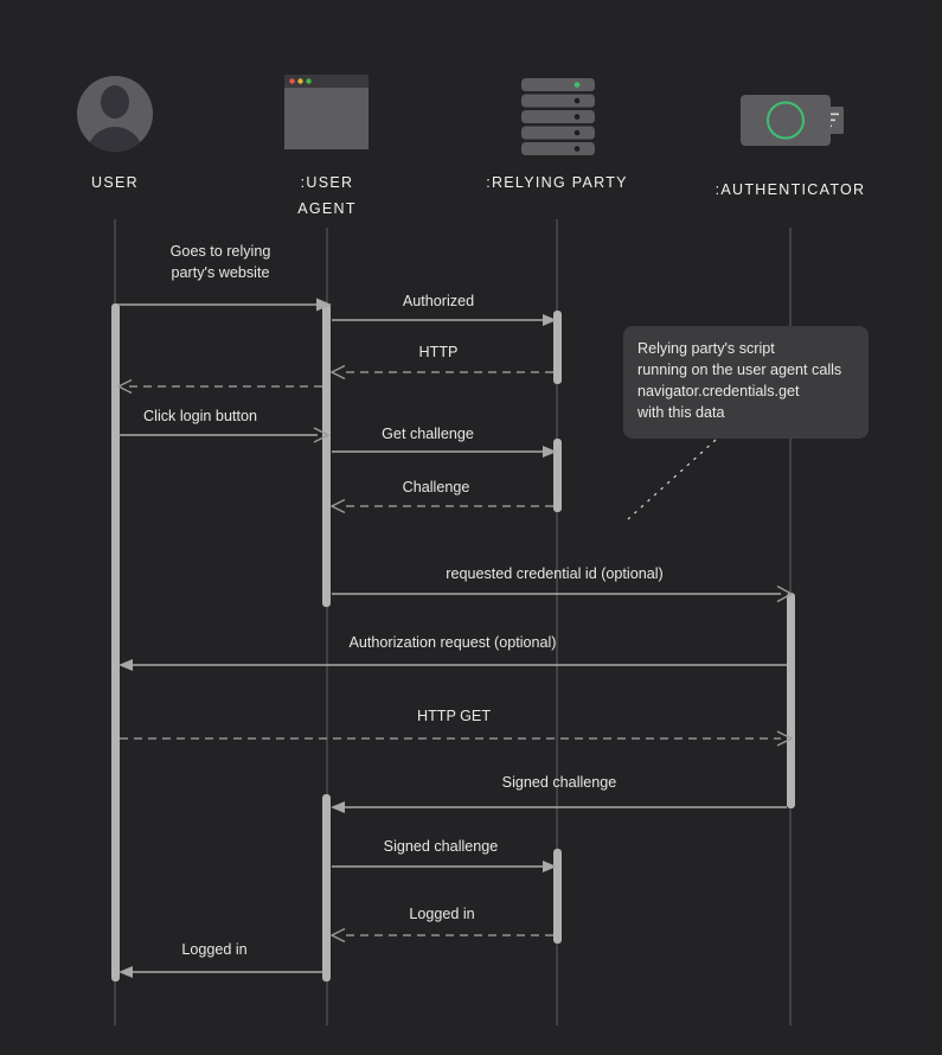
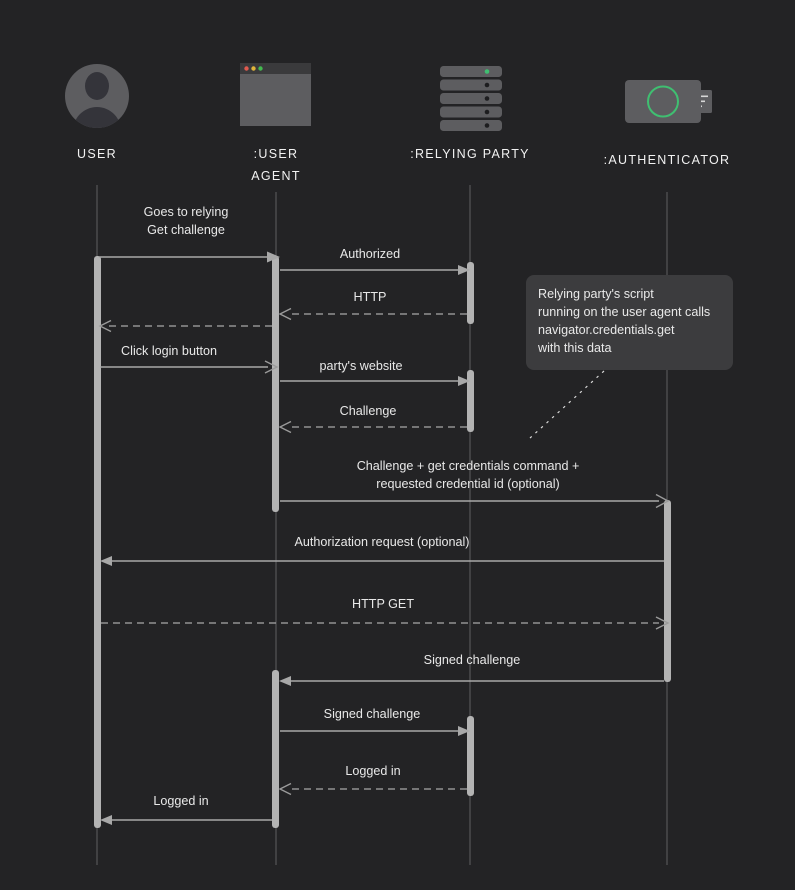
  USER
  :USER
  AGENT
  :RELYING PARTY
  :AUTHENTICATOR
  Goes to relying
- party's website
+ Get challenge
  Authorized
  HTTP
  Click login button
- Get challenge
+ party's website
  Challenge
  Relying party's script
  running on the user agent calls
  navigator.credentials.get
  with this data
+ Challenge + get credentials command +
  requested credential id (optional)
  Authorization request (optional)
  HTTP GET
  Signed challenge
  Signed challenge
  Logged in
  Logged in
